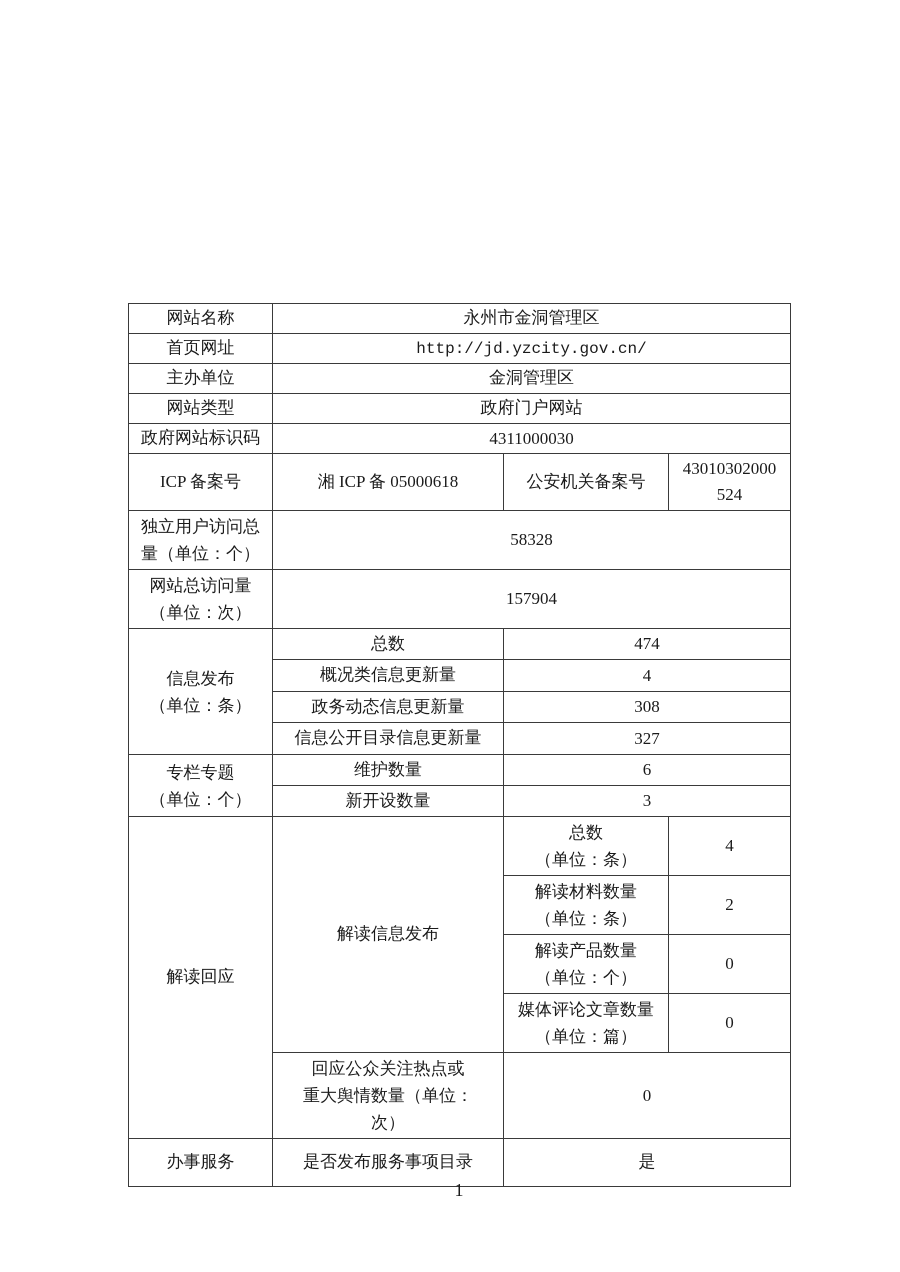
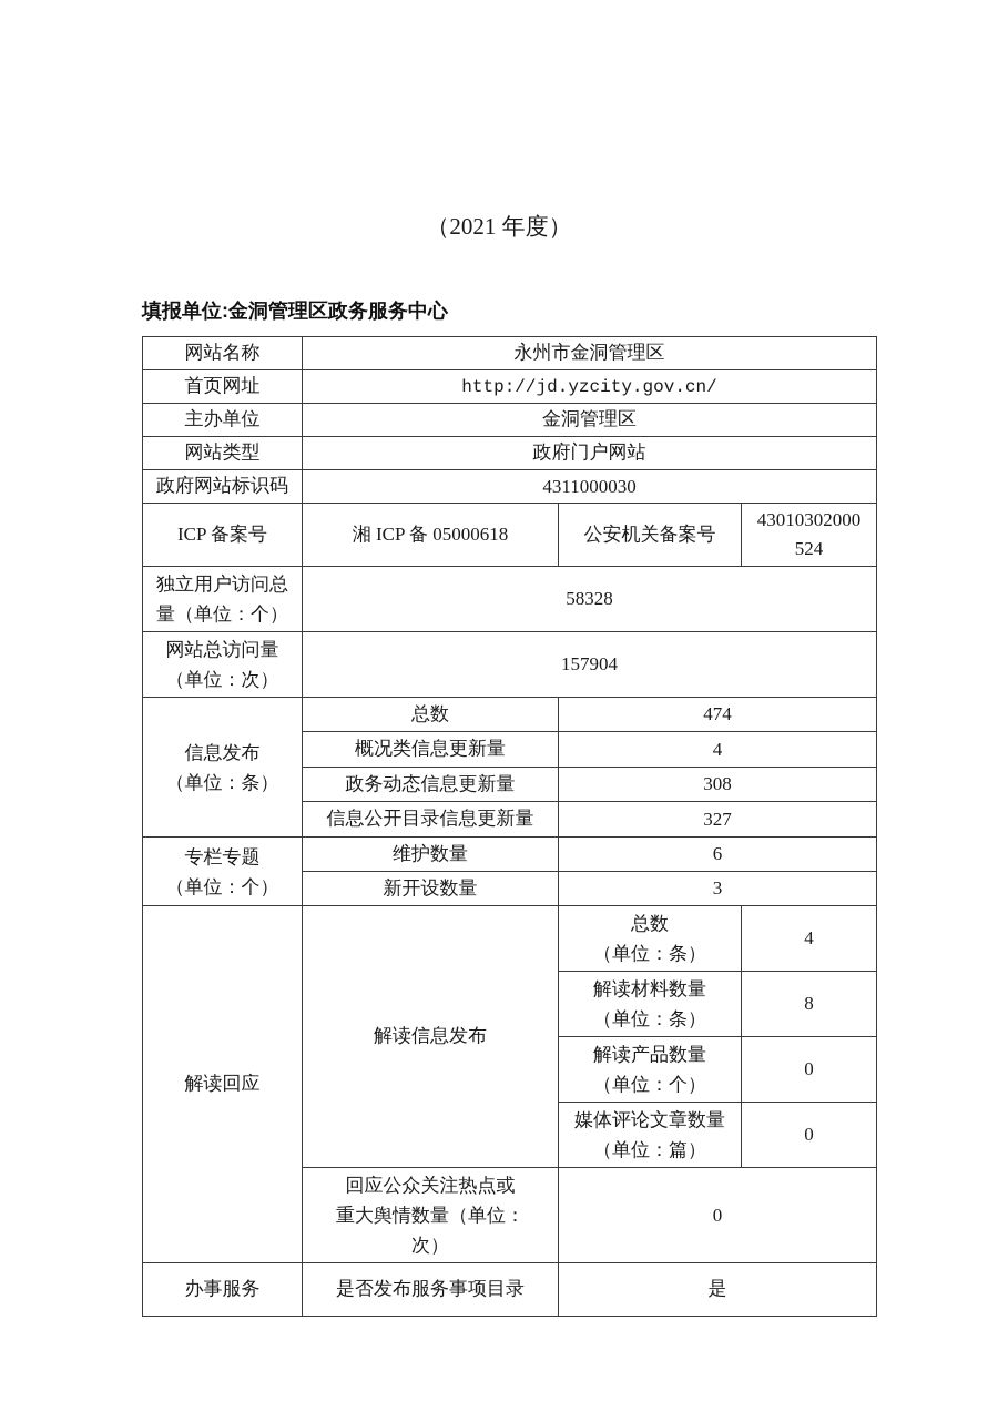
+ （2021 年度）
+ 填报单位:金洞管理区政务服务中心
  网站名称	永州市金洞管理区
  首页网址	http://jd.yzcity.gov.cn/
  主办单位	金洞管理区
  网站类型	政府门户网站
  政府网站标识码	4311000030
  ICP 备案号	湘 ICP 备 05000618	公安机关备案号	43010302000524
  独立用户访问总 量（单位：个）	58328
  网站总访问量 （单位：次）	157904
  信息发布 （单位：条）	总数	474
  概况类信息更新量	4
  政务动态信息更新量	308
  信息公开目录信息更新量	327
  专栏专题 （单位：个）	维护数量	6
  新开设数量	3
  解读回应	解读信息发布	总数 （单位：条）	4
- 解读材料数量 （单位：条）	2
+ 解读材料数量 （单位：条）	8
  解读产品数量 （单位：个）	0
  媒体评论文章数量 （单位：篇）	0
  回应公众关注热点或 重大舆情数量（单位： 次）	0
  办事服务	是否发布服务事项目录	是
- 1
